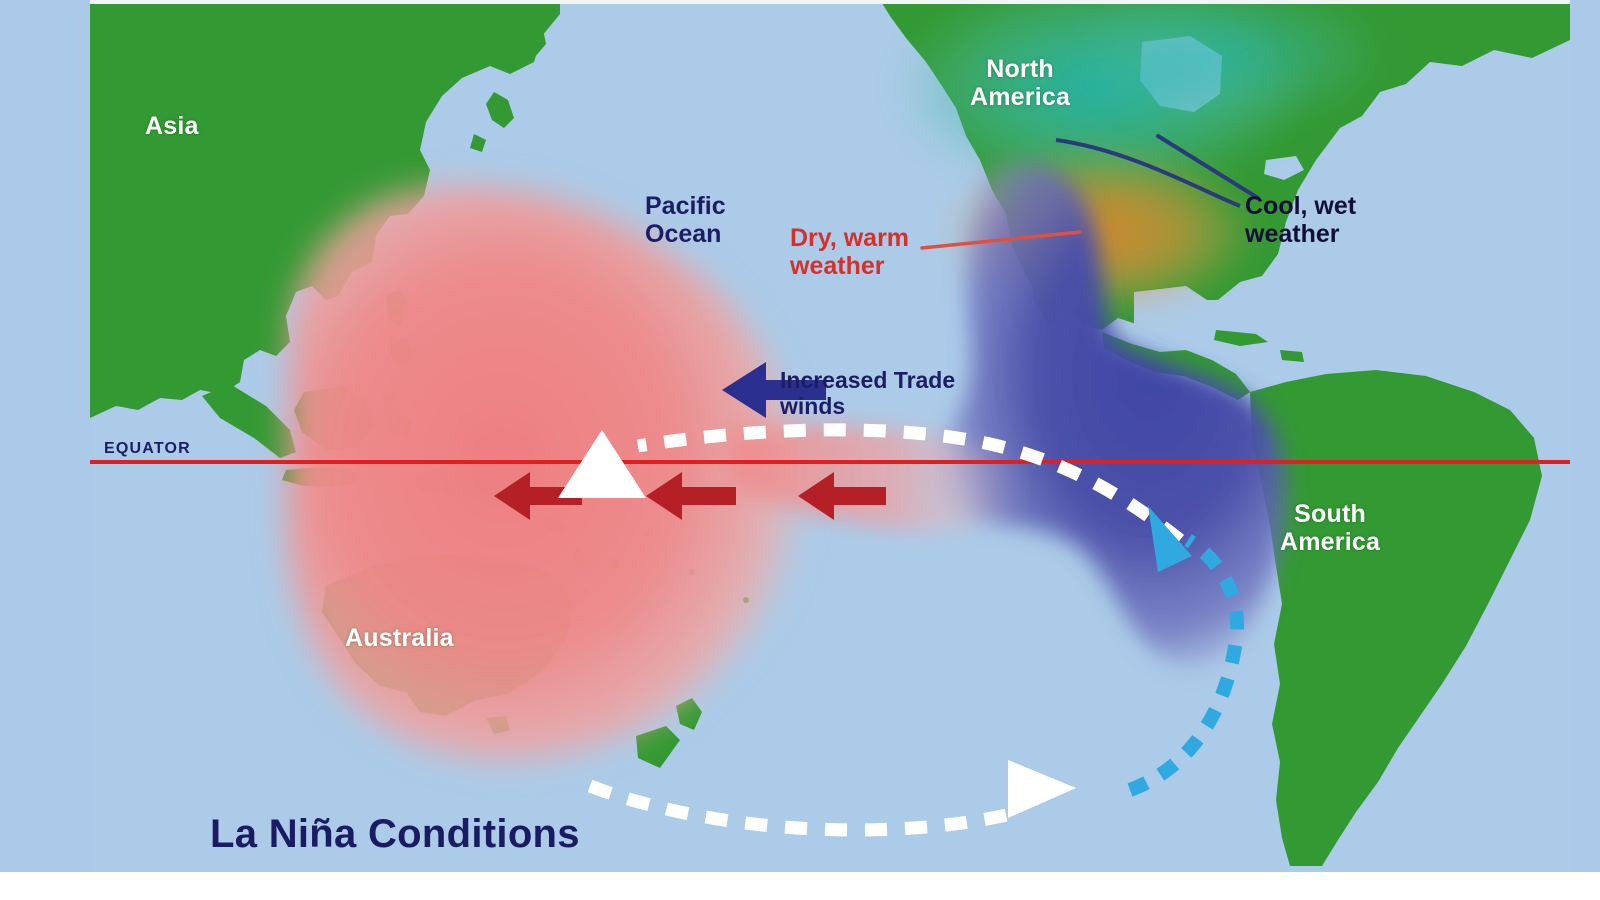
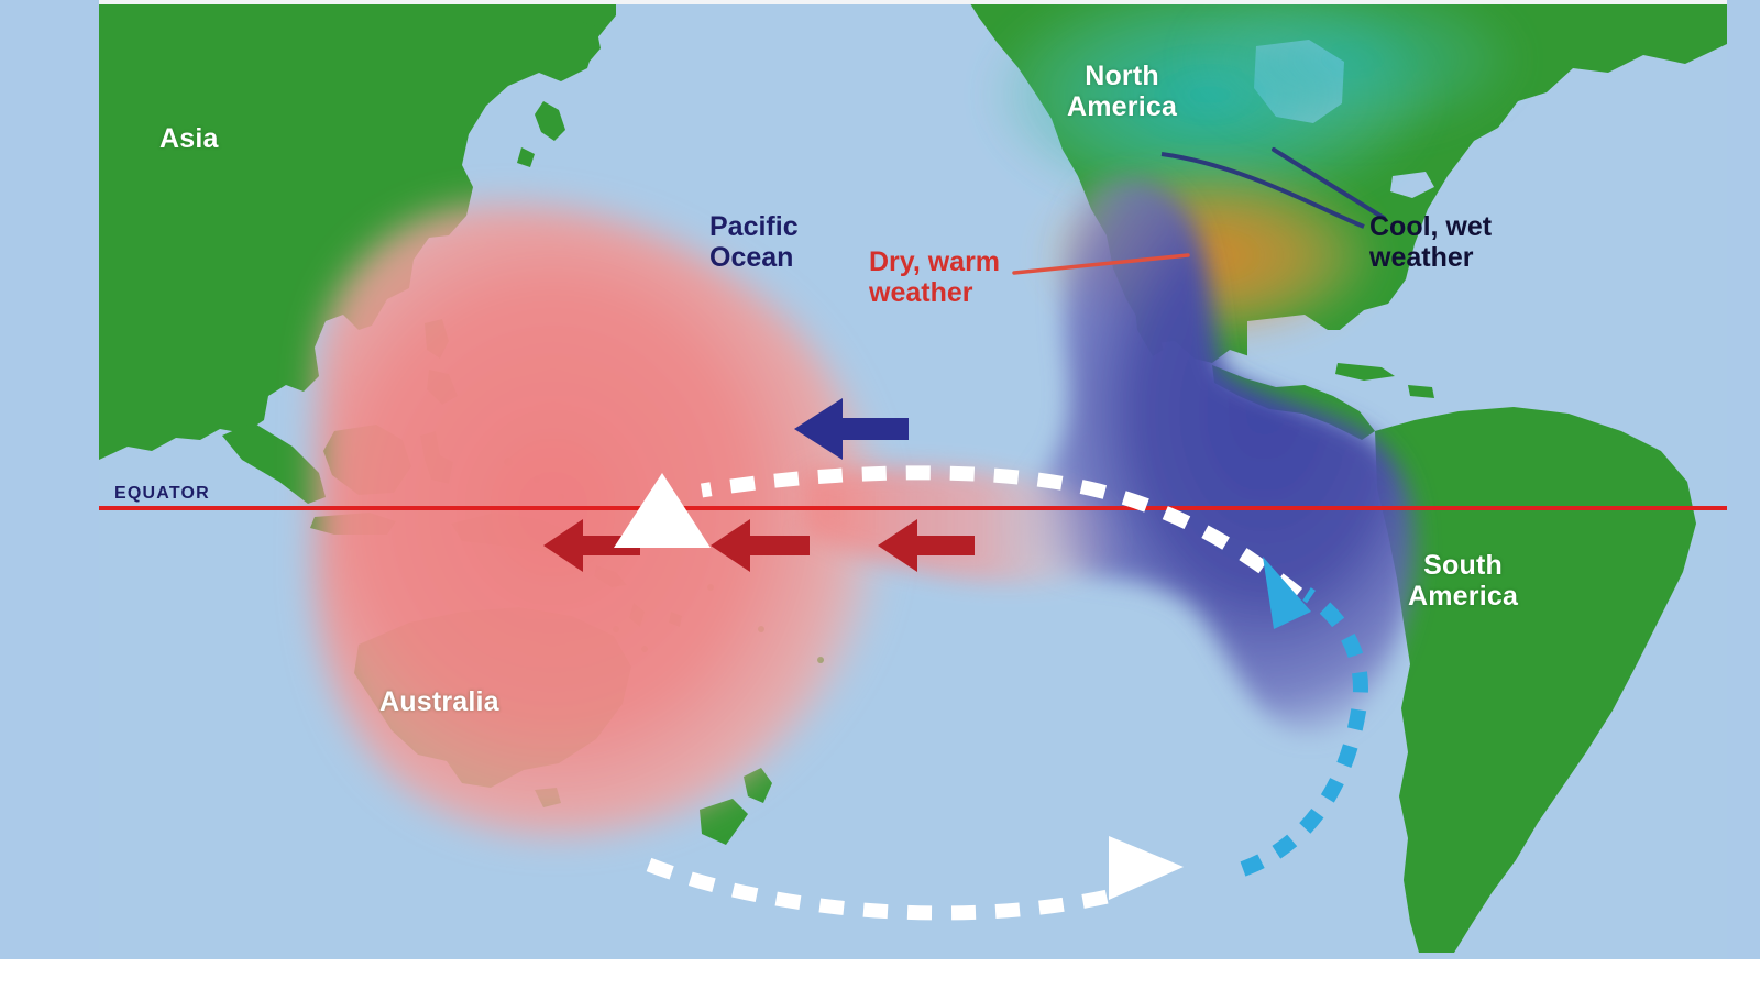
  Asia
  Australia
  North
  America
  South
  America
  Pacific
  Ocean
  EQUATOR
  Dry, warm
  weather
  Cool, wet
  weather
- Increased Trade
- winds
- La Niña Conditions
